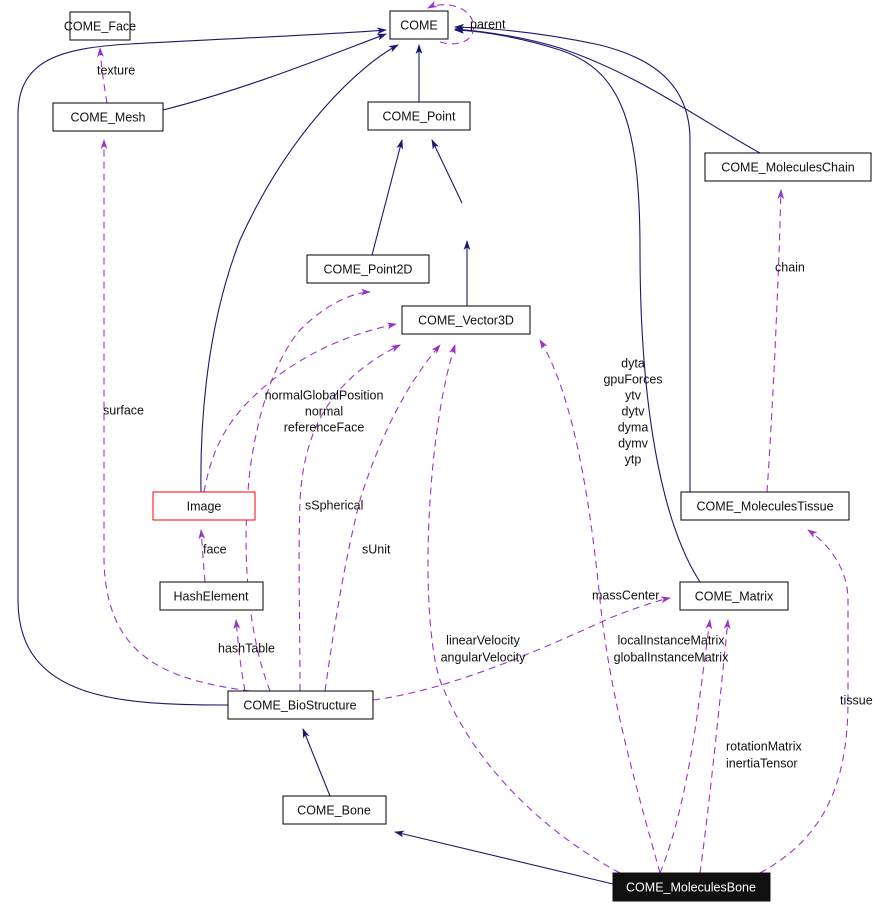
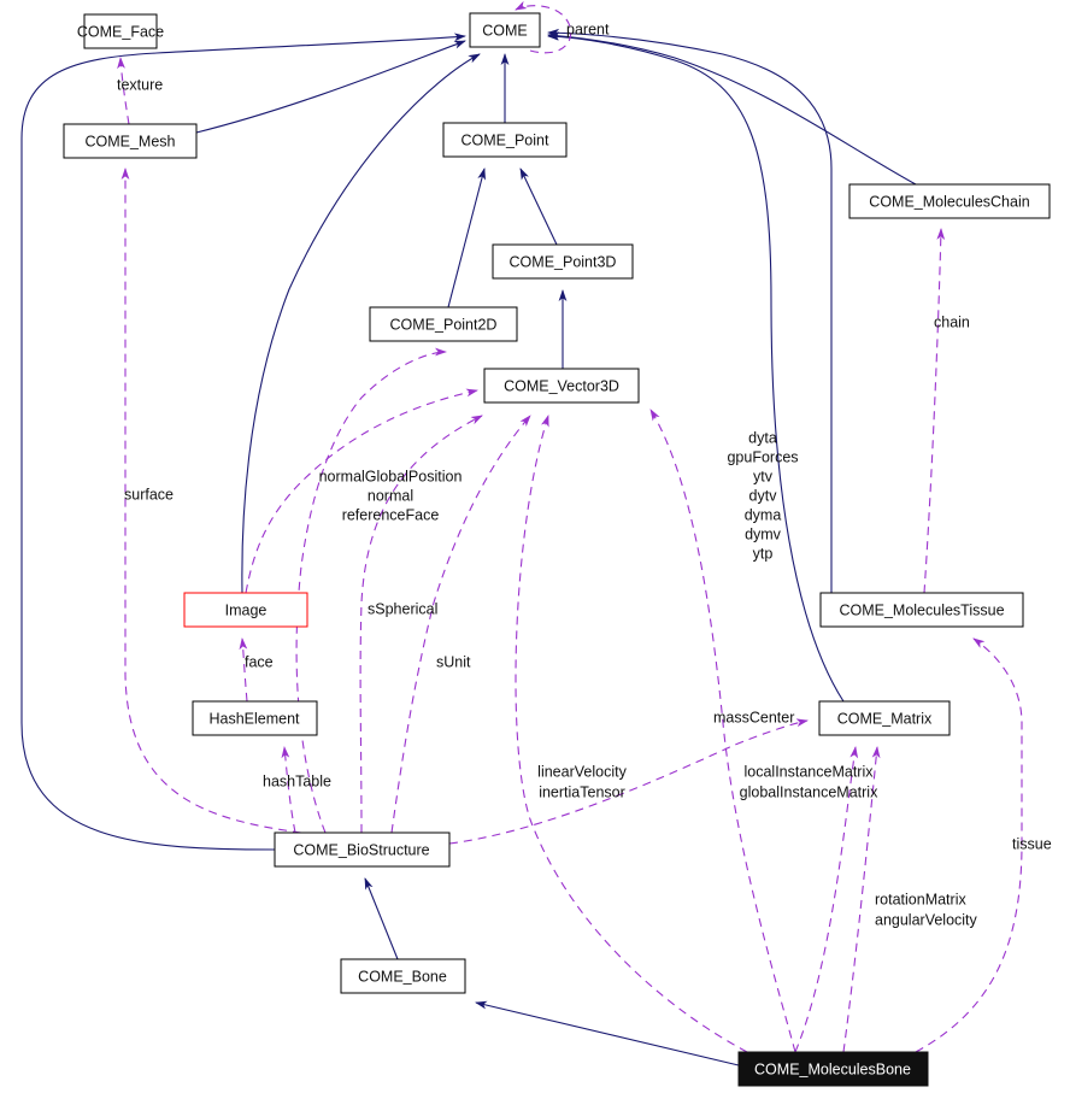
  COME_Face
  COME
  COME_Mesh
  COME_Point
  COME_MoleculesChain
+ COME_Point3D
  COME_Point2D
  COME_Vector3D
  Image
  COME_MoleculesTissue
  HashElement
  COME_Matrix
  COME_BioStructure
  COME_Bone
  COME_MoleculesBone
  parent
  texture
  chain
  dyta
  gpuForces
  ytv
  dytv
  dyma
  dymv
  ytp
  normalGlobalPosition
  normal
  referenceFace
  surface
  sSpherical
  sUnit
  face
  hashTable
  massCenter
  linearVelocity
- angularVelocity
+ inertiaTensor
  localInstanceMatrix
  globalInstanceMatrix
  rotationMatrix
- inertiaTensor
+ angularVelocity
  tissue
